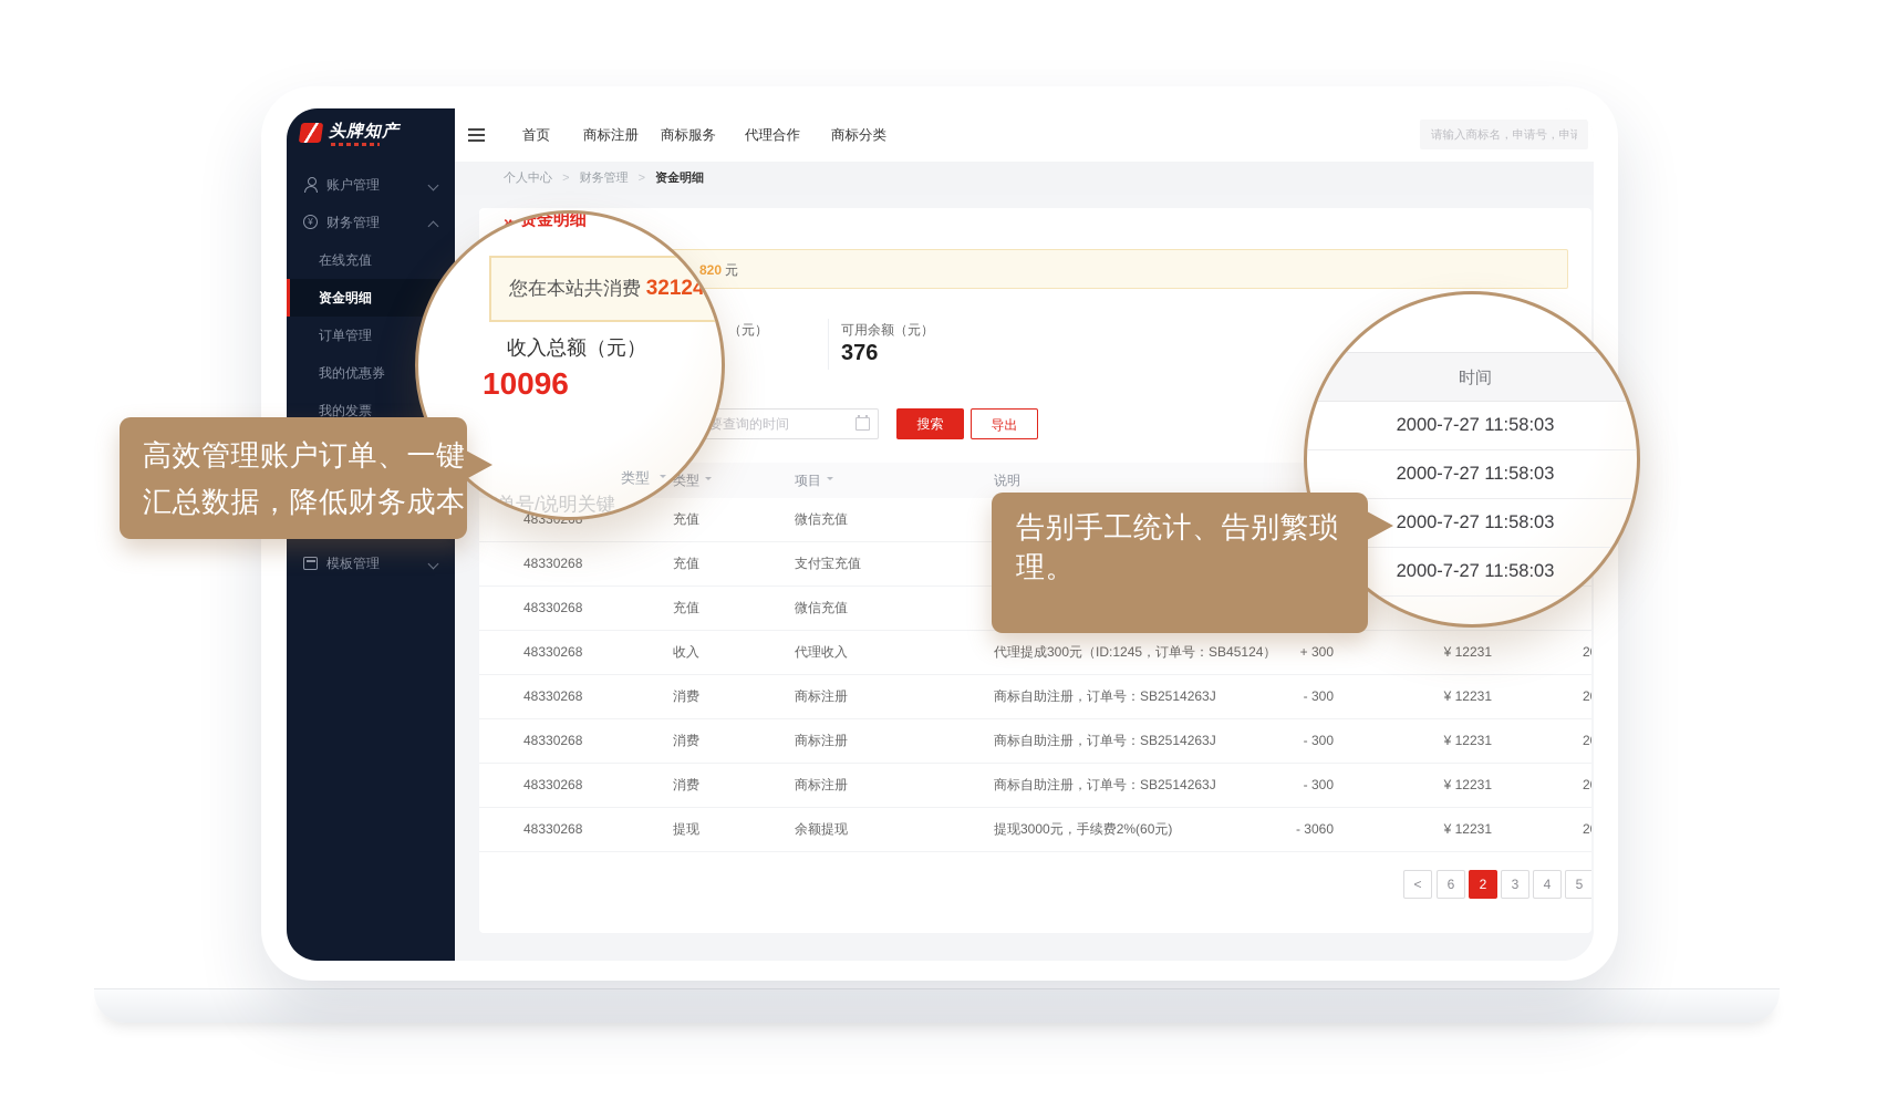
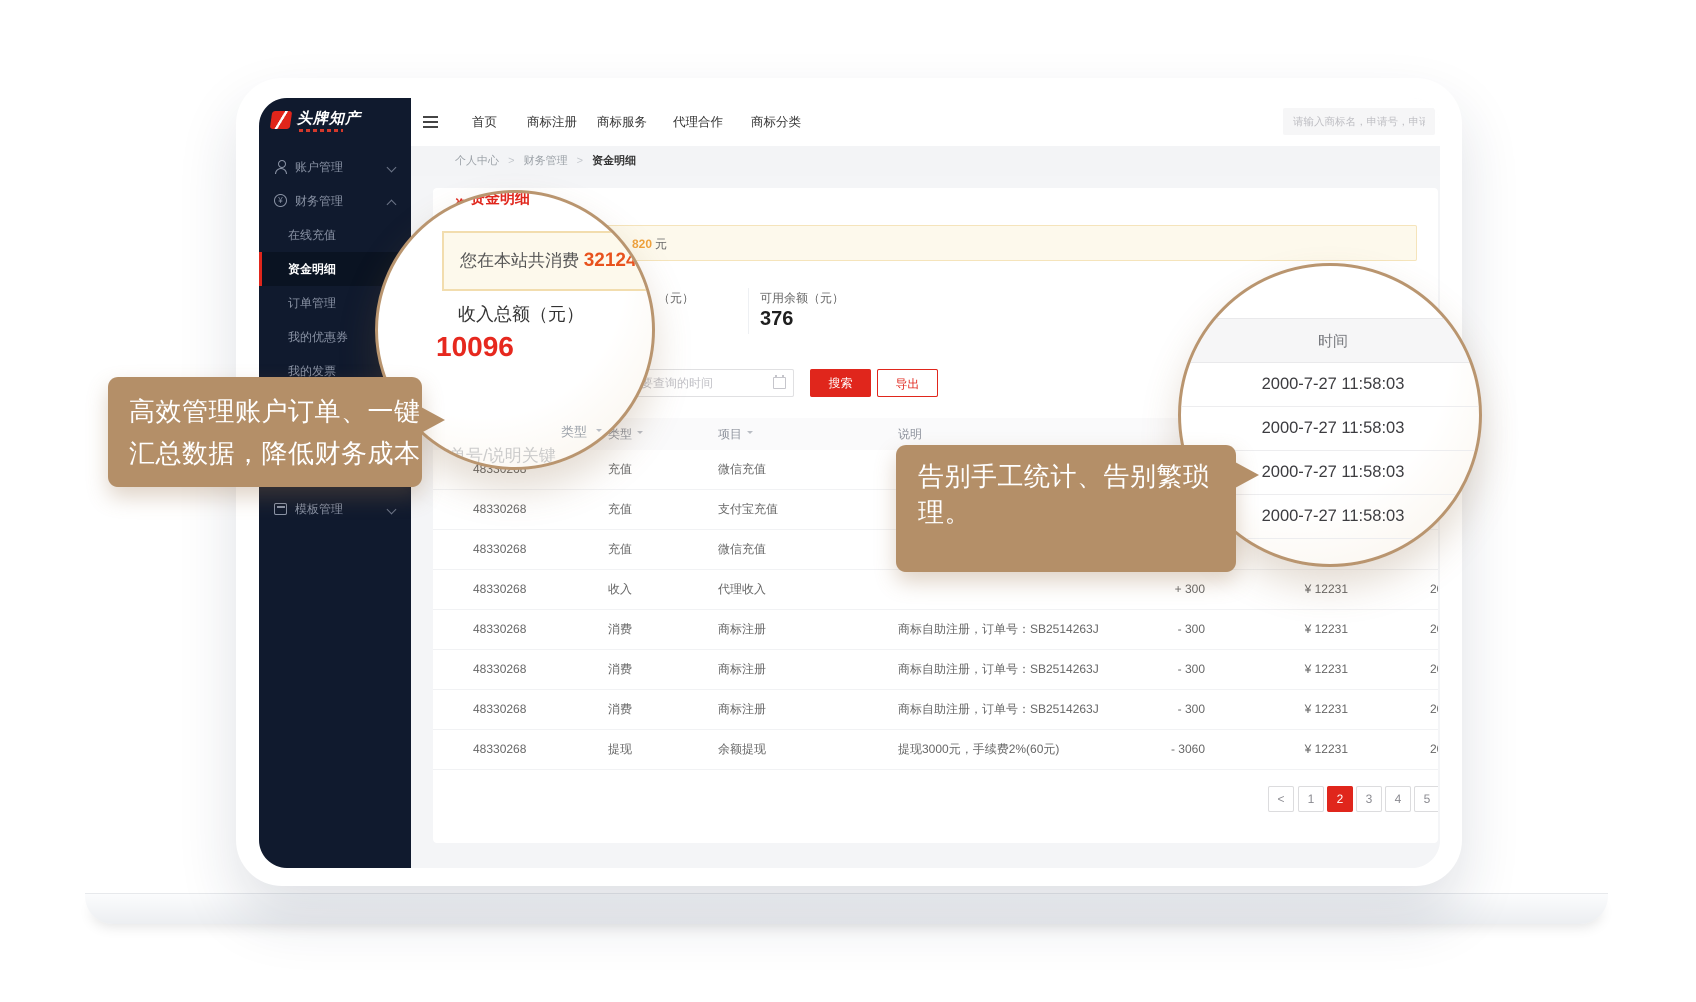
  头牌知产
  账户管理
  ¥
  财务管理
  在线充值
  资金明细
  订单管理
  我的优惠券
  我的发票
  模板管理
  首页
  商标注册
  商标服务
  代理合作
  商标分类
  请输入商标名，申请号，申请
  个人中心 > 财务管理 > 资金明细
  （元）
  可用余额（元）
  376
  搜索
  导出
  类型
  项目
  说明
  充值
  微信充值
  48330268
  充值
  支付宝充值
  48330268
  充值
  微信充值
  48330268
  收入
  代理收入
- 代理提成300元（ID:1245，订单号：SB45124）
  + 300
  ¥ 12231
  48330268
  消费
  商标注册
  商标自助注册，订单号：SB2514263J
  - 300
  ¥ 12231
  48330268
  消费
  商标注册
  商标自助注册，订单号：SB2514263J
  - 300
  ¥ 12231
  48330268
  消费
  商标注册
  商标自助注册，订单号：SB2514263J
  - 300
  ¥ 12231
  48330268
  提现
  余额提现
  提现3000元，手续费2%(60元)
  - 3060
  ¥ 12231
  <
- 6
+ 1
  2
  3
  4
  5
  资金明细
  您在本站共消费 32124
  收入总额（元）
  10096
  类型
  订单号/说明关键
  时间
  2000-7-27 11:58:03
  2000-7-27 11:58:03
  2000-7-27 11:58:03
  2000-7-27 11:58:03
  高效管理账户订单、一键
  汇总数据，降低财务成本
  告别手工统计、告别繁琐
  理。
